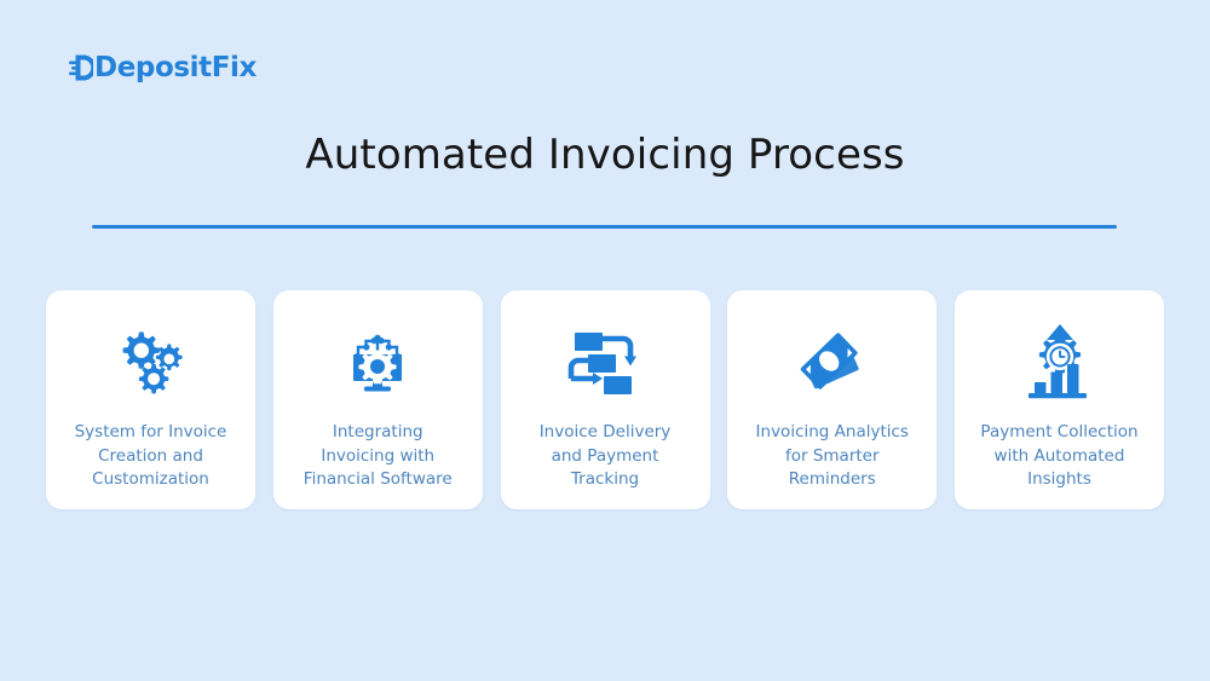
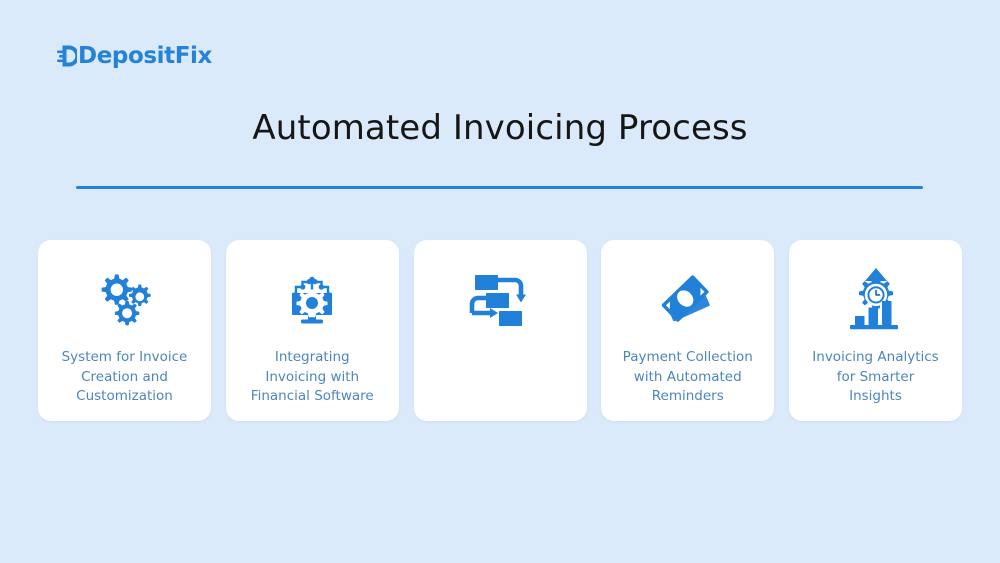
  DepositFix
  Automated Invoicing Process
  System for Invoice
  Creation and
  Customization
  Integrating
  Invoicing with
  Financial Software
- Invoice Delivery
- and Payment
- Tracking
- Invoicing Analytics
+ Payment Collection
- for Smarter
+ with Automated
  Reminders
- Payment Collection
+ Invoicing Analytics
- with Automated
+ for Smarter
  Insights
